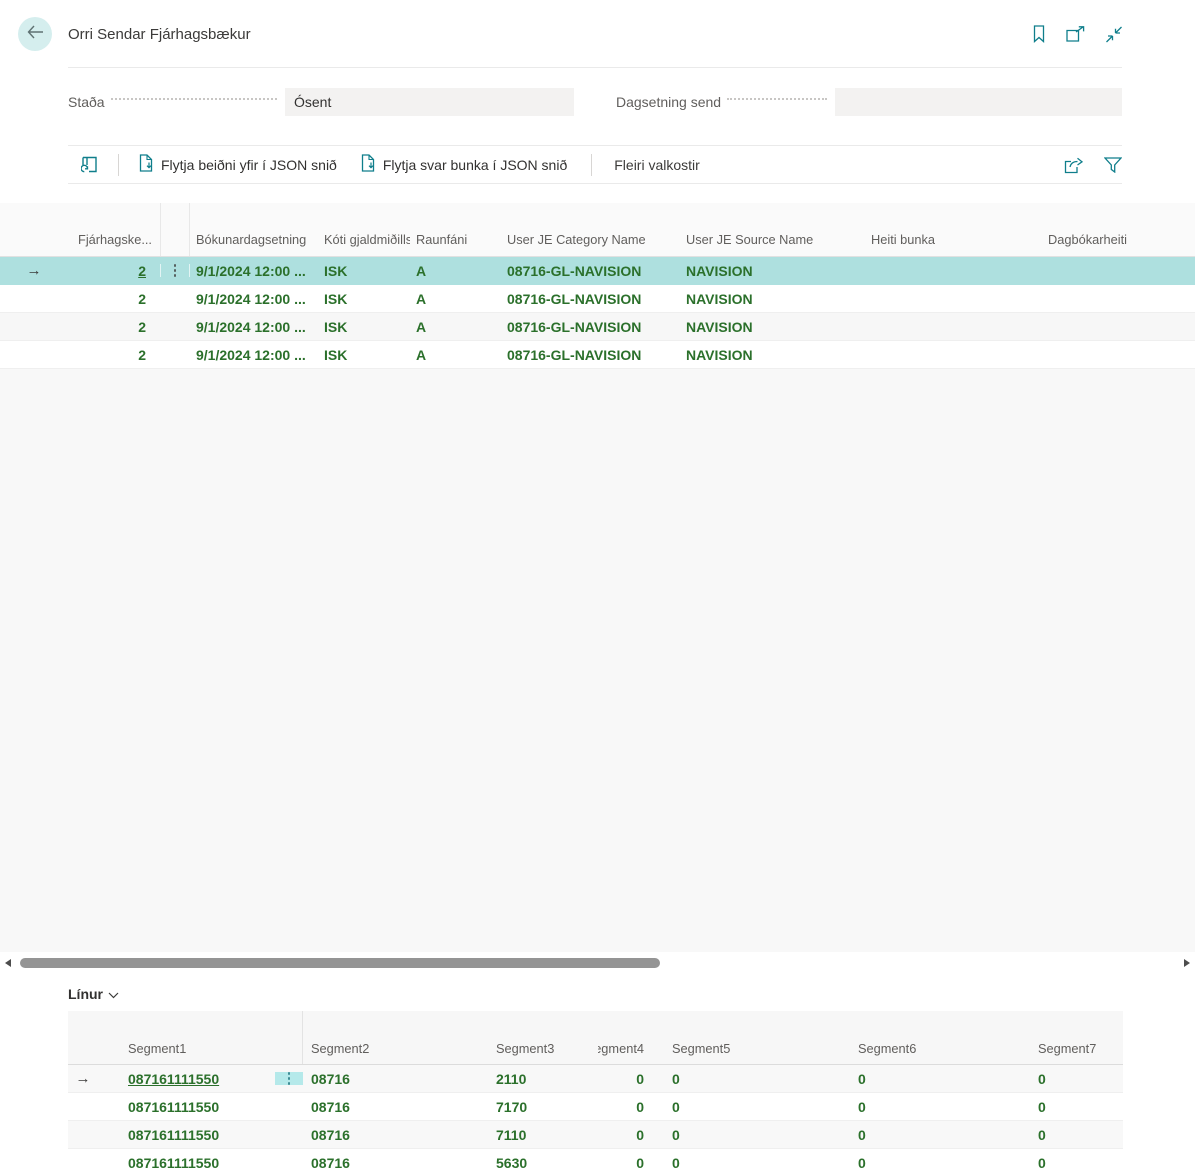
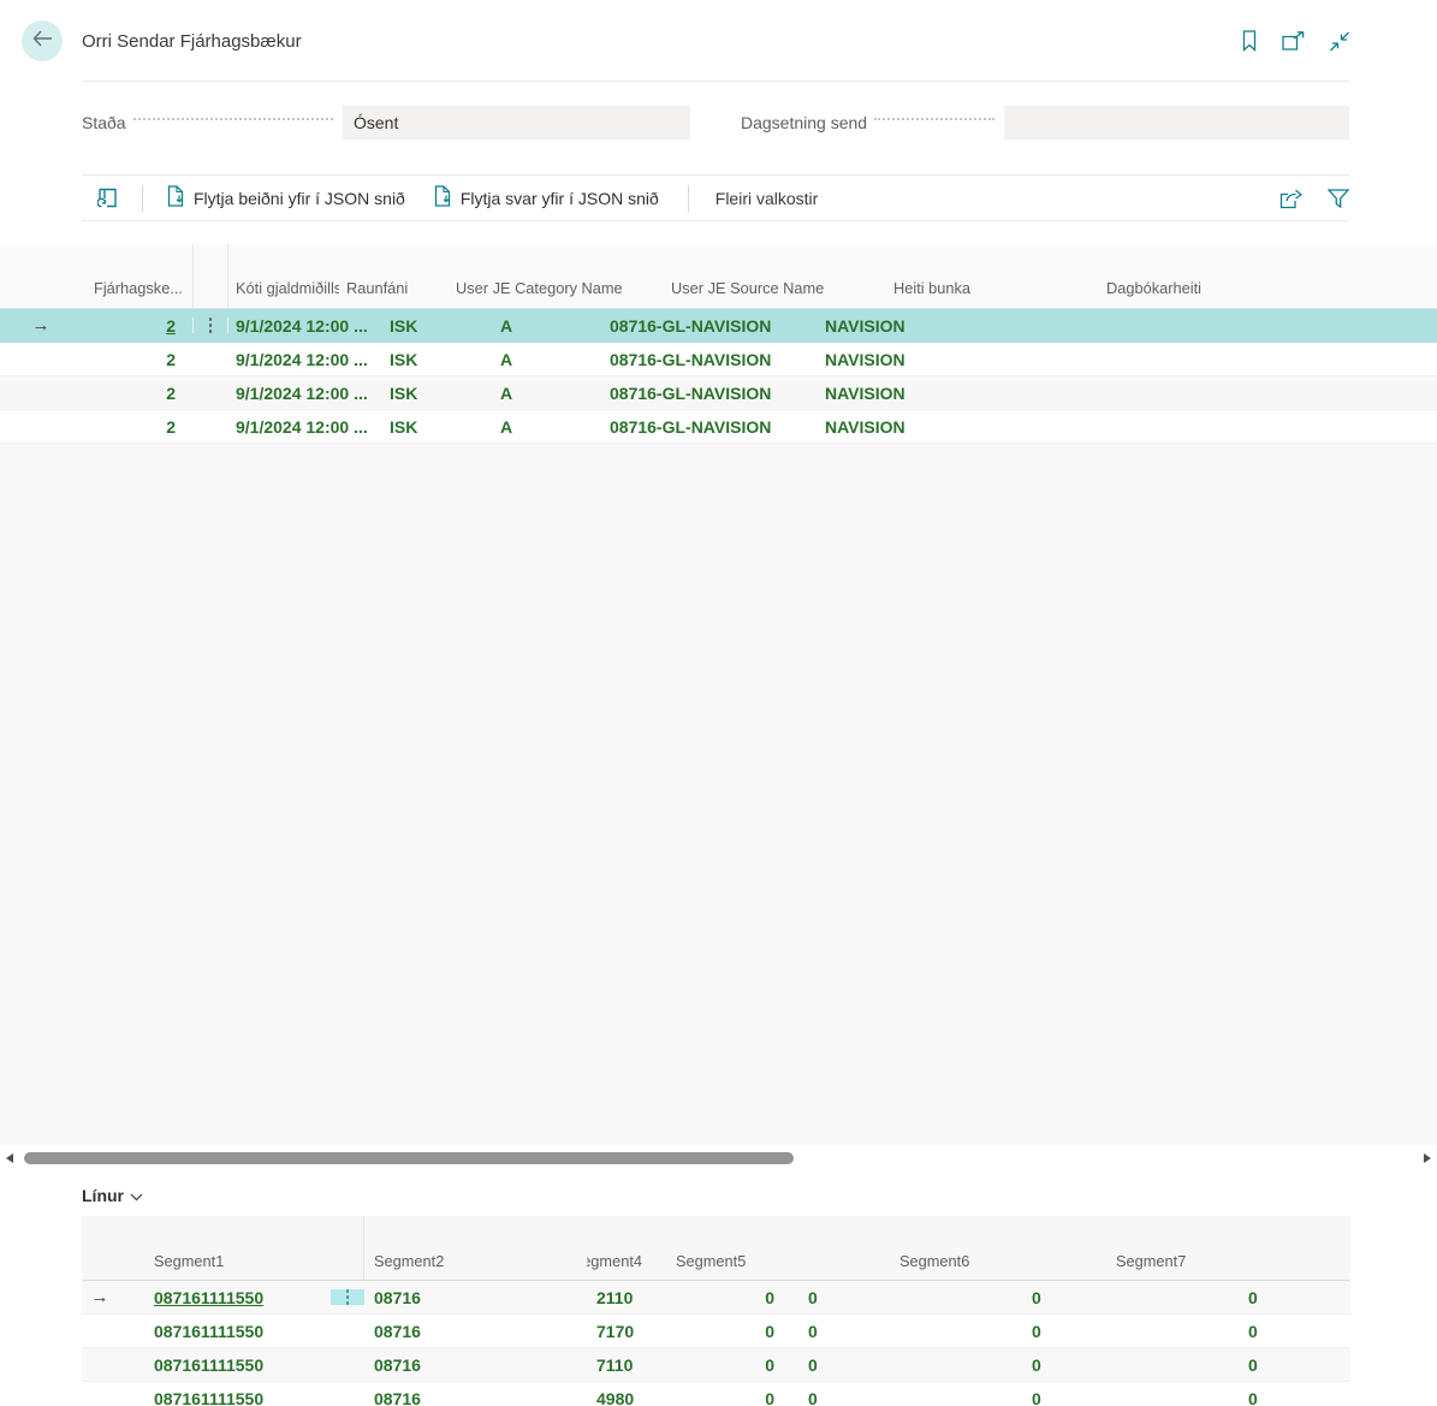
  Orri Sendar Fjárhagsbækur
  Staða
  Ósent
  Dagsetning send
  Flytja beiðni yfir í JSON snið
- Flytja svar bunka í JSON snið
+ Flytja svar yfir í JSON snið
  Fleiri valkostir
  Fjárhagske...
- Bókunardagsetning
  Kóti gjaldmiðills
  Raunfáni
  User JE Category Name
  User JE Source Name
  Heiti bunka
  Dagbókarheiti
  →
  2
  9/1/2024 12:00 ...
  ISK
  A
  08716-GL-NAVISION
  NAVISION
  2
  9/1/2024 12:00 ...
  ISK
  A
  08716-GL-NAVISION
  NAVISION
  2
  9/1/2024 12:00 ...
  ISK
  A
  08716-GL-NAVISION
  NAVISION
  2
  9/1/2024 12:00 ...
  ISK
  A
  08716-GL-NAVISION
  NAVISION
  Línur
  Segment1
  Segment2
- Segment3
  egment4
  Segment5
  Segment6
  Segment7
  →
  087161111550
  08716
  2110
  0
  0
  0
  0
  087161111550
  08716
  7170
  0
  0
  0
  0
  087161111550
  08716
  7110
  0
  0
  0
  0
  087161111550
  08716
- 5630
+ 4980
  0
  0
  0
  0
